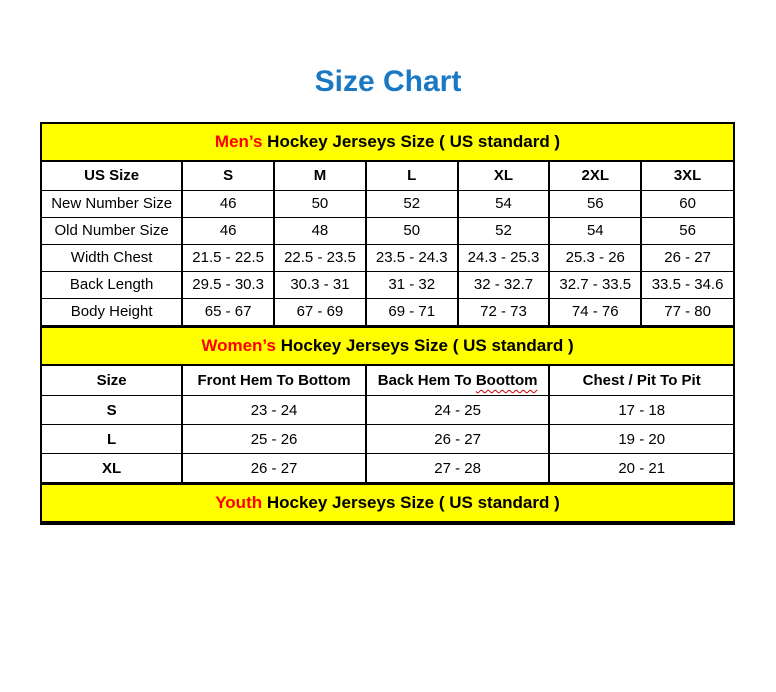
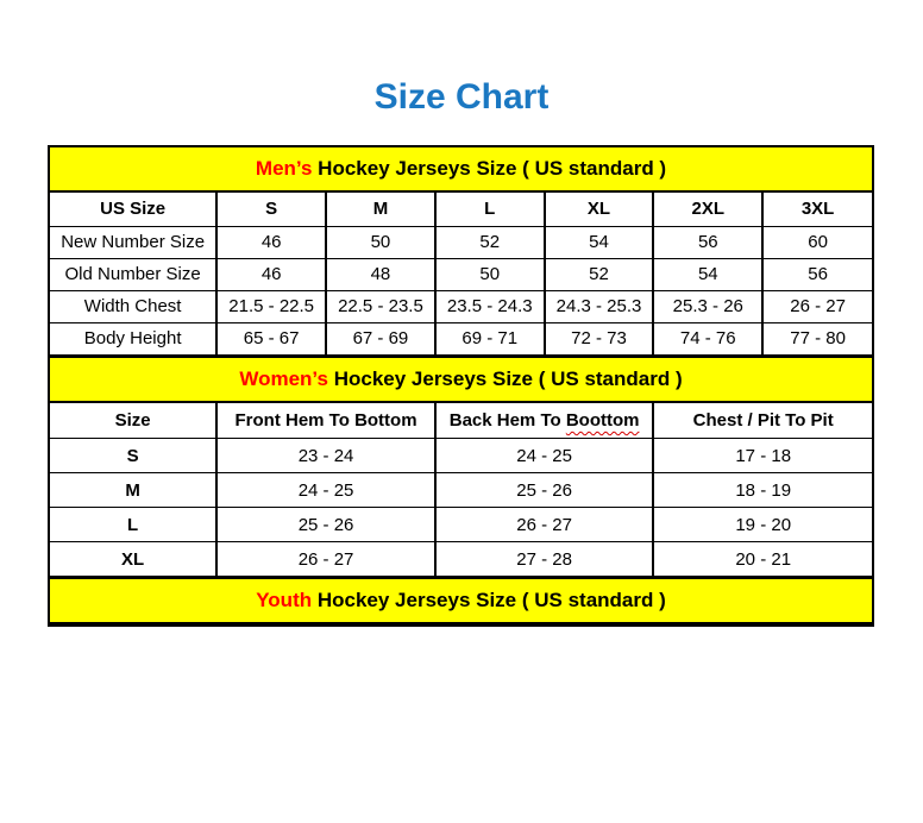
  Size Chart
  Men’s Hockey Jerseys Size ( US standard )
  US Size	S	M	L	XL	2XL	3XL
  New Number Size	46	50	52	54	56	60
  Old Number Size	46	48	50	52	54	56
  Width Chest	21.5 - 22.5	22.5 - 23.5	23.5 - 24.3	24.3 - 25.3	25.3 - 26	26 - 27
- Back Length	29.5 - 30.3	30.3 - 31	31 - 32	32 - 32.7	32.7 - 33.5	33.5 - 34.6
  Body Height	65 - 67	67 - 69	69 - 71	72 - 73	74 - 76	77 - 80
  Women’s Hockey Jerseys Size ( US standard )
  Size	Front Hem To Bottom	Back Hem To Boottom	Chest / Pit To Pit
  S	23 - 24	24 - 25	17 - 18
+ M	24 - 25	25 - 26	18 - 19
  L	25 - 26	26 - 27	19 - 20
  XL	26 - 27	27 - 28	20 - 21
  Youth Hockey Jerseys Size ( US standard )
